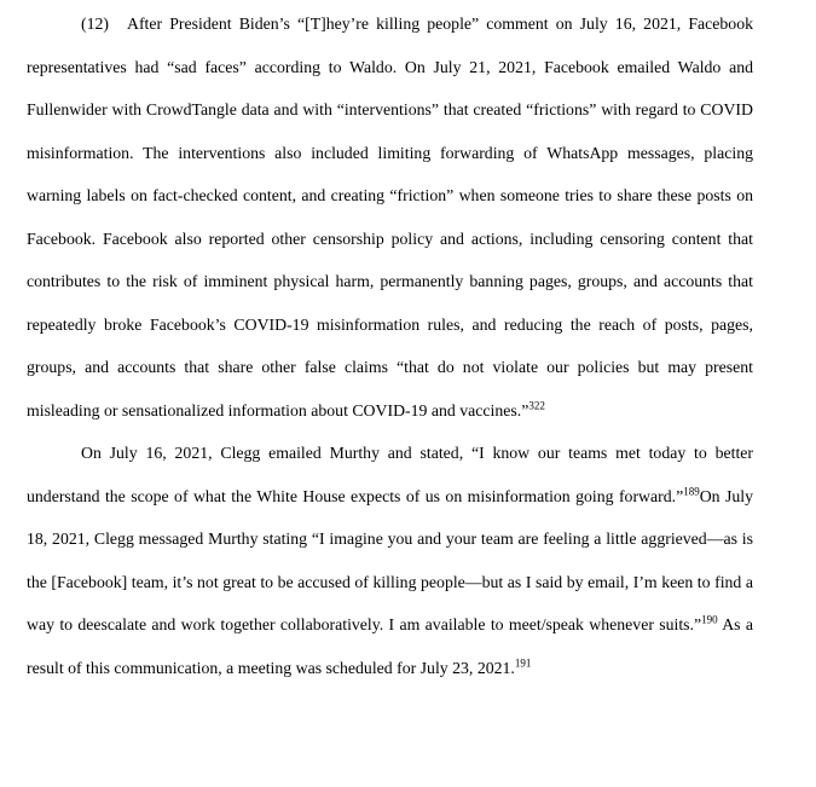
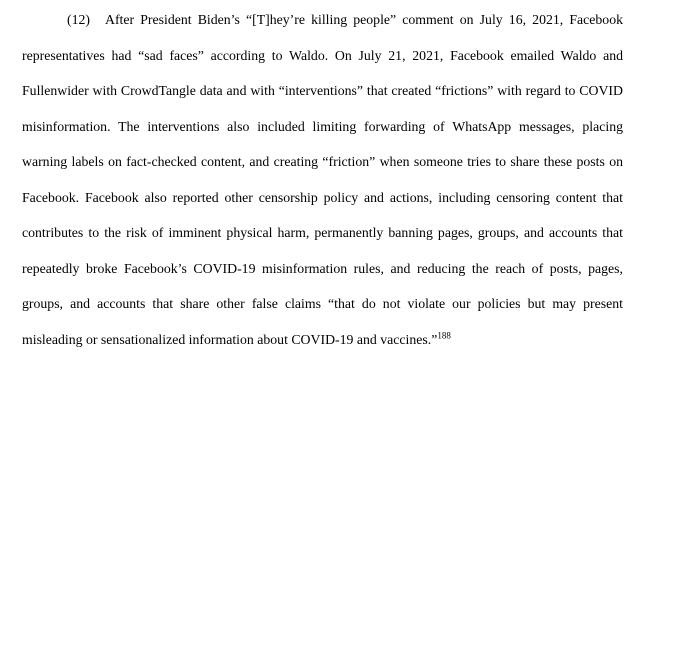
- (12) After President Biden’s “[T]hey’re killing people” comment on July 16, 2021, Facebook representatives had “sad faces” according to Waldo. On July 21, 2021, Facebook emailed Waldo and Fullenwider with CrowdTangle data and with “interventions” that created “frictions” with regard to COVID misinformation. The interventions also included limiting forwarding of WhatsApp messages, placing warning labels on fact-checked content, and creating “friction” when someone tries to share these posts on Facebook. Facebook also reported other censorship policy and actions, including censoring content that contributes to the risk of imminent physical harm, permanently banning pages, groups, and accounts that repeatedly broke Facebook’s COVID-19 misinformation rules, and reducing the reach of posts, pages, groups, and accounts that share other false claims “that do not violate our policies but may present misleading or sensationalized information about COVID-19 and vaccines.”322
+ (12) After President Biden’s “[T]hey’re killing people” comment on July 16, 2021, Facebook representatives had “sad faces” according to Waldo. On July 21, 2021, Facebook emailed Waldo and Fullenwider with CrowdTangle data and with “interventions” that created “frictions” with regard to COVID misinformation. The interventions also included limiting forwarding of WhatsApp messages, placing warning labels on fact-checked content, and creating “friction” when someone tries to share these posts on Facebook. Facebook also reported other censorship policy and actions, including censoring content that contributes to the risk of imminent physical harm, permanently banning pages, groups, and accounts that repeatedly broke Facebook’s COVID-19 misinformation rules, and reducing the reach of posts, pages, groups, and accounts that share other false claims “that do not violate our policies but may present misleading or sensationalized information about COVID-19 and vaccines.”188
- On July 16, 2021, Clegg emailed Murthy and stated, “I know our teams met today to better understand the scope of what the White House expects of us on misinformation going forward.”189On July 18, 2021, Clegg messaged Murthy stating “I imagine you and your team are feeling a little aggrieved—as is the [Facebook] team, it’s not great to be accused of killing people—but as I said by email, I’m keen to find a way to deescalate and work together collaboratively. I am available to meet/speak whenever suits.”190 As a result of this communication, a meeting was scheduled for July 23, 2021.191
